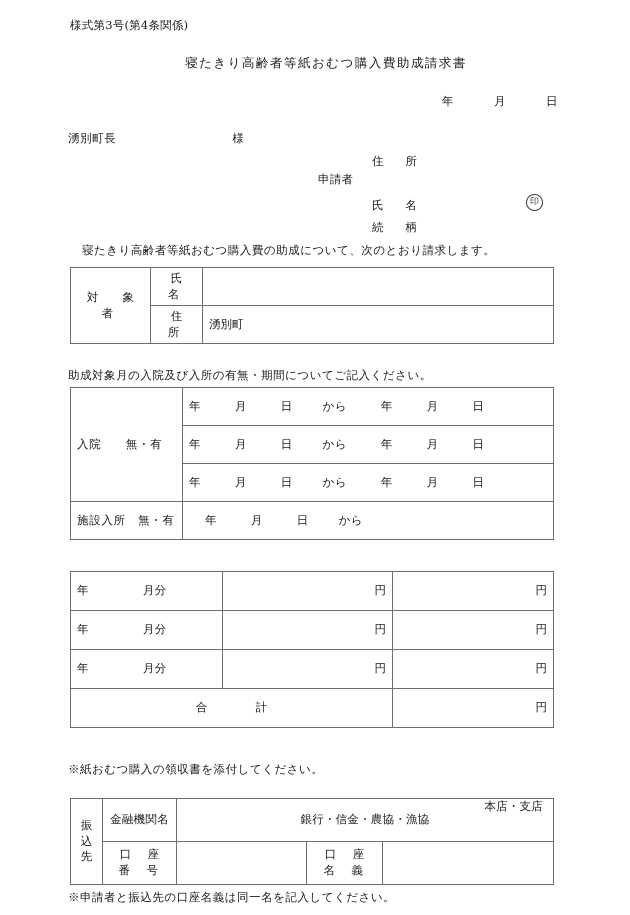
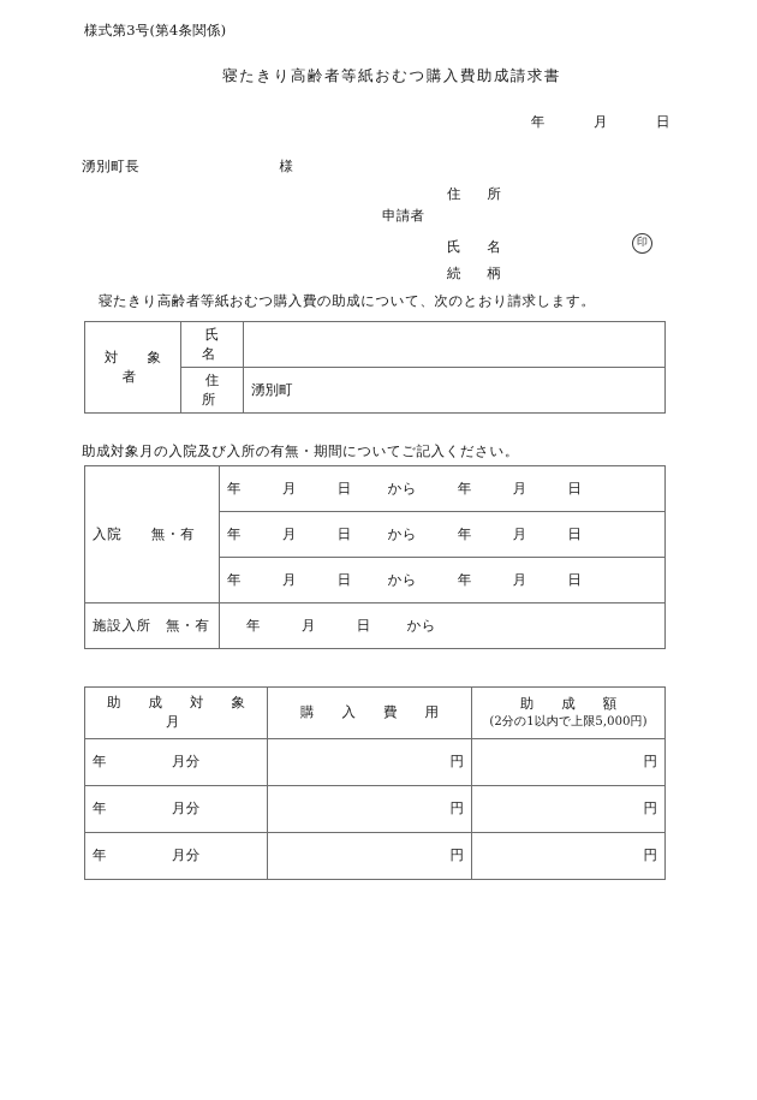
  様式第3号(第4条関係)
  寝たきり高齢者等紙おむつ購入費助成請求書
  年 月 日
  湧別町長 様
  住 所
  氏 名
  続 柄
  申請者
  印
  寝たきり高齢者等紙おむつ購入費の助成について、次のとおり請求します。
  対 象 者	氏 名
  住 所	湧別町
  助成対象月の入院及び入所の有無・期間についてご記入ください。
  入院 無・有	年 月 日 から 年 月 日
  年 月 日 から 年 月 日
  年 月 日 から 年 月 日
  施設入所 無・有	年 月 日 から
+ 助 成 対 象 月	購 入 費 用	助 成 額 (2分の1以内で上限5,000円)
  年 月分	円	円
  年 月分	円	円
  年 月分	円	円
- 合 計	円
- ※紙おむつ購入の領収書を添付してください。
- 振 込 先	金融機関名	銀行・信金・農協・漁協 本店・支店
- 口 座 番 号		口 座 名 義
- ※申請者と振込先の口座名義は同一名を記入してください。
